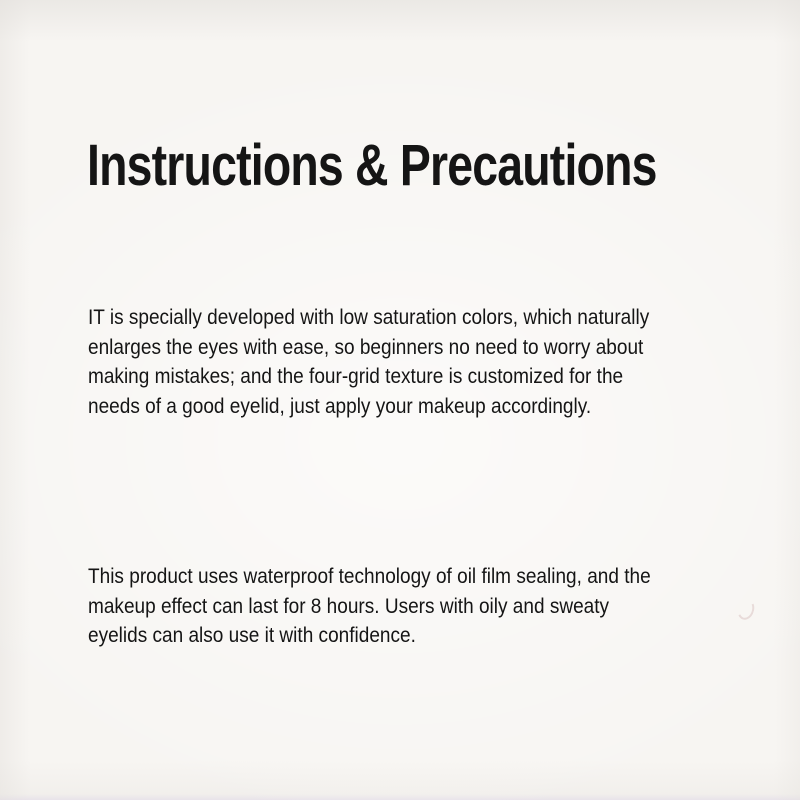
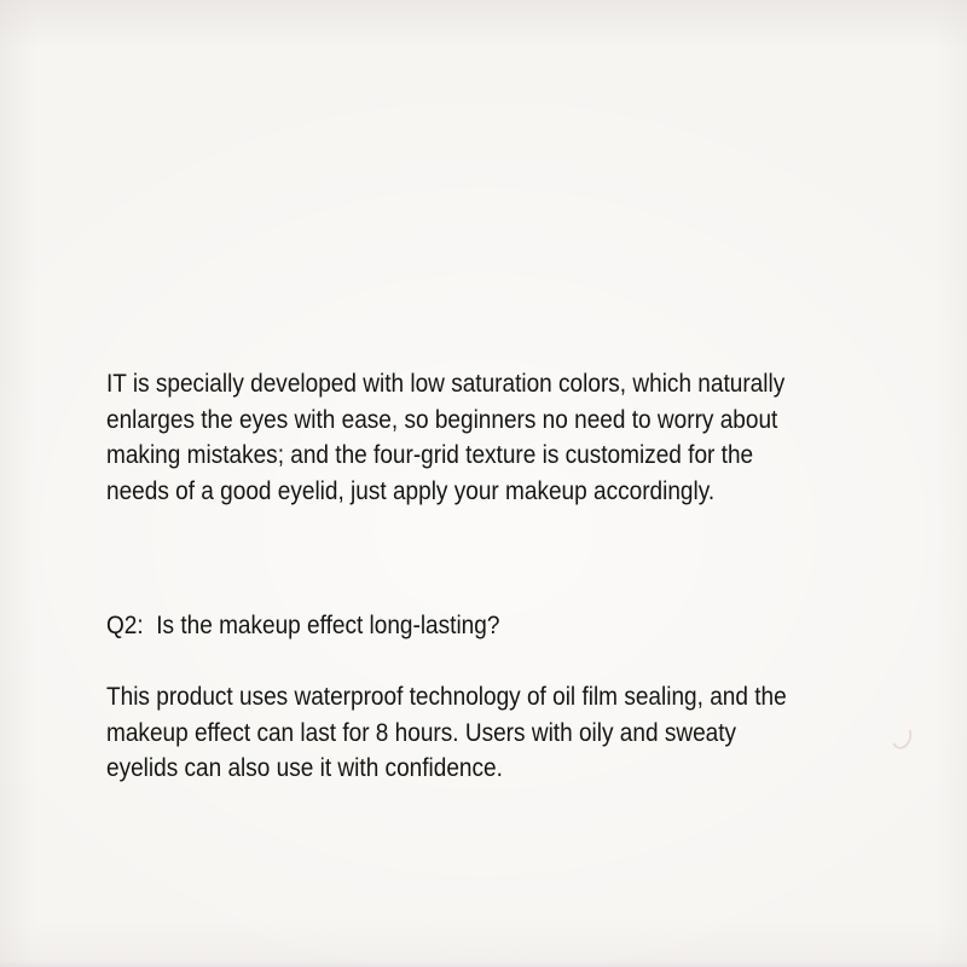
- Instructions & Precautions
  IT is specially developed with low saturation colors, which naturally
  enlarges the eyes with ease, so beginners no need to worry about
  making mistakes; and the four-grid texture is customized for the
  needs of a good eyelid, just apply your makeup accordingly.
+ Q2: Is the makeup effect long-lasting?
  This product uses waterproof technology of oil film sealing, and the
  makeup effect can last for 8 hours. Users with oily and sweaty
  eyelids can also use it with confidence.
